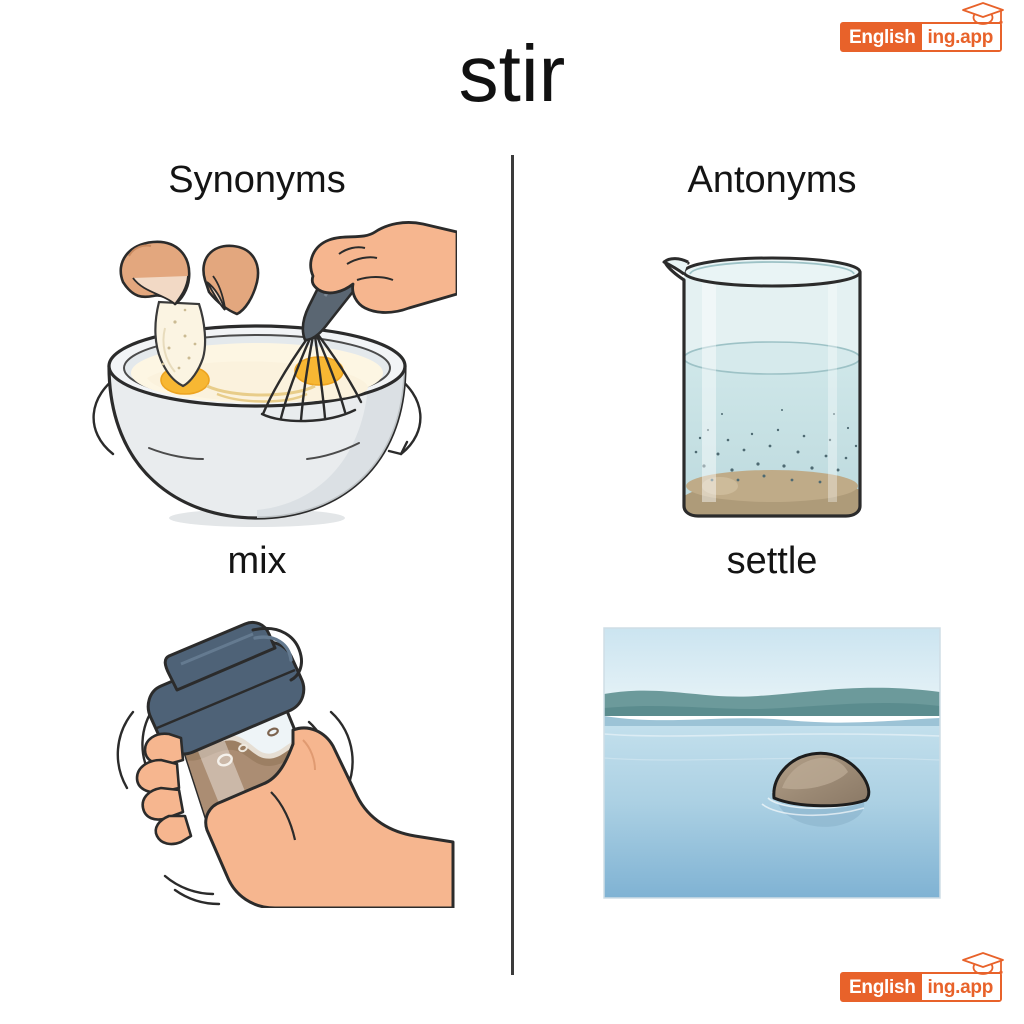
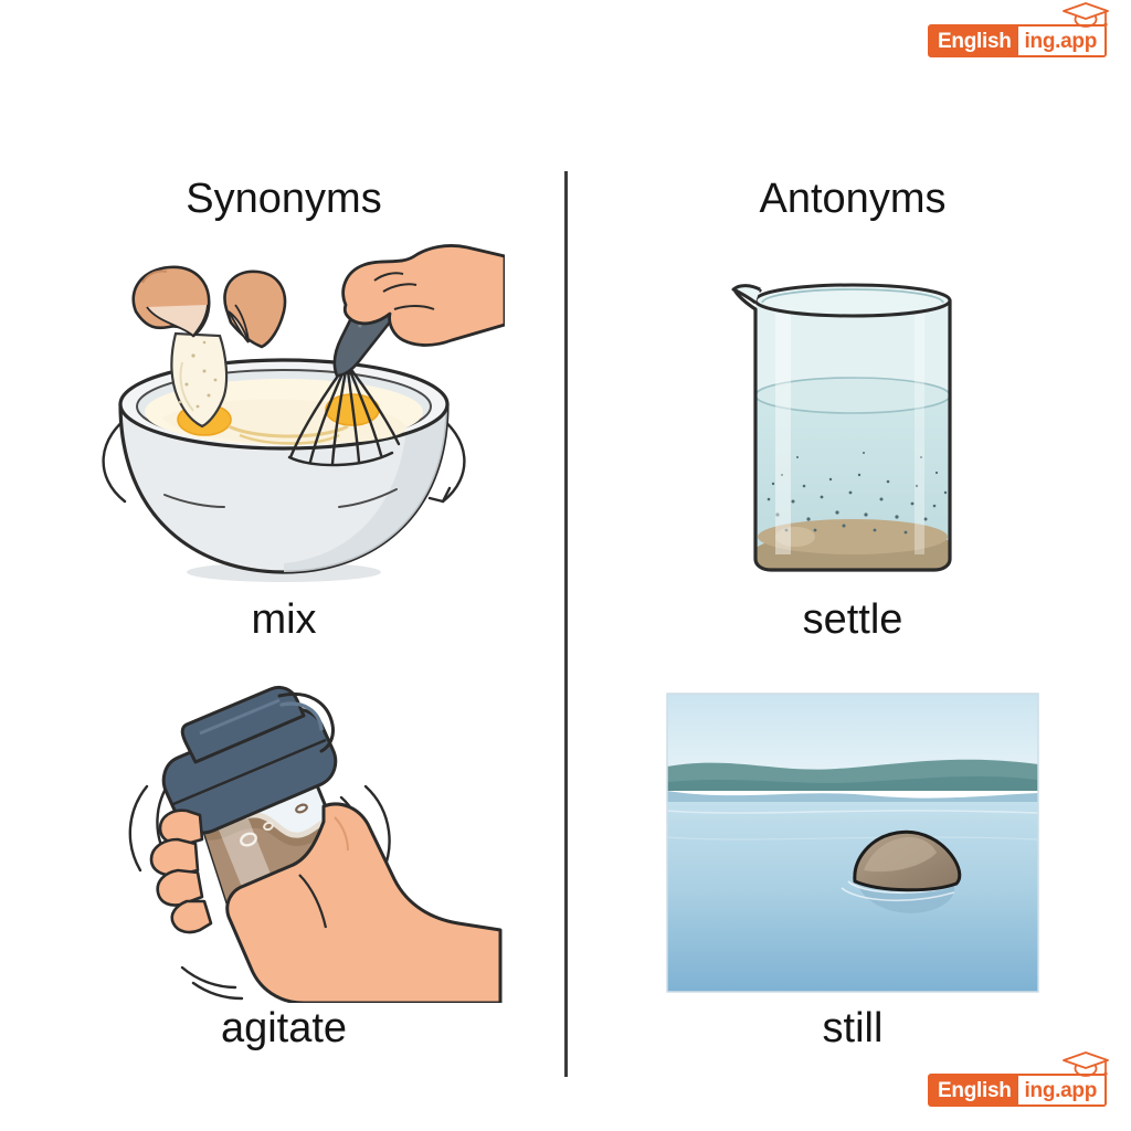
  English
  ing.app
  English
  ing.app
- stir
  Synonyms
  Antonyms
  mix
  settle
+ agitate
+ still
